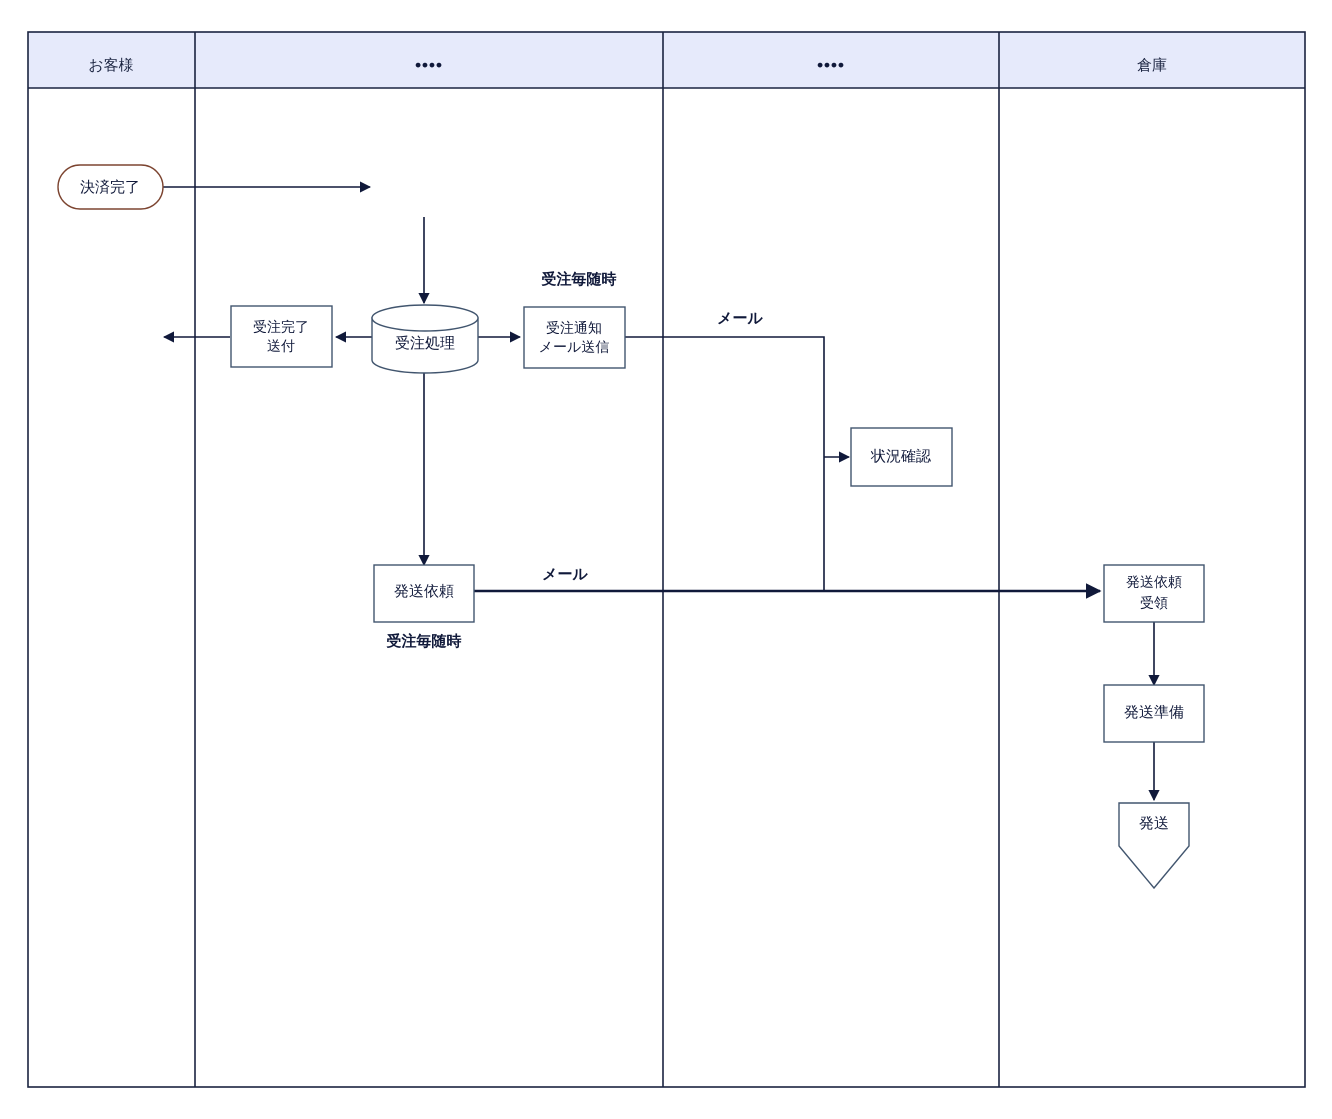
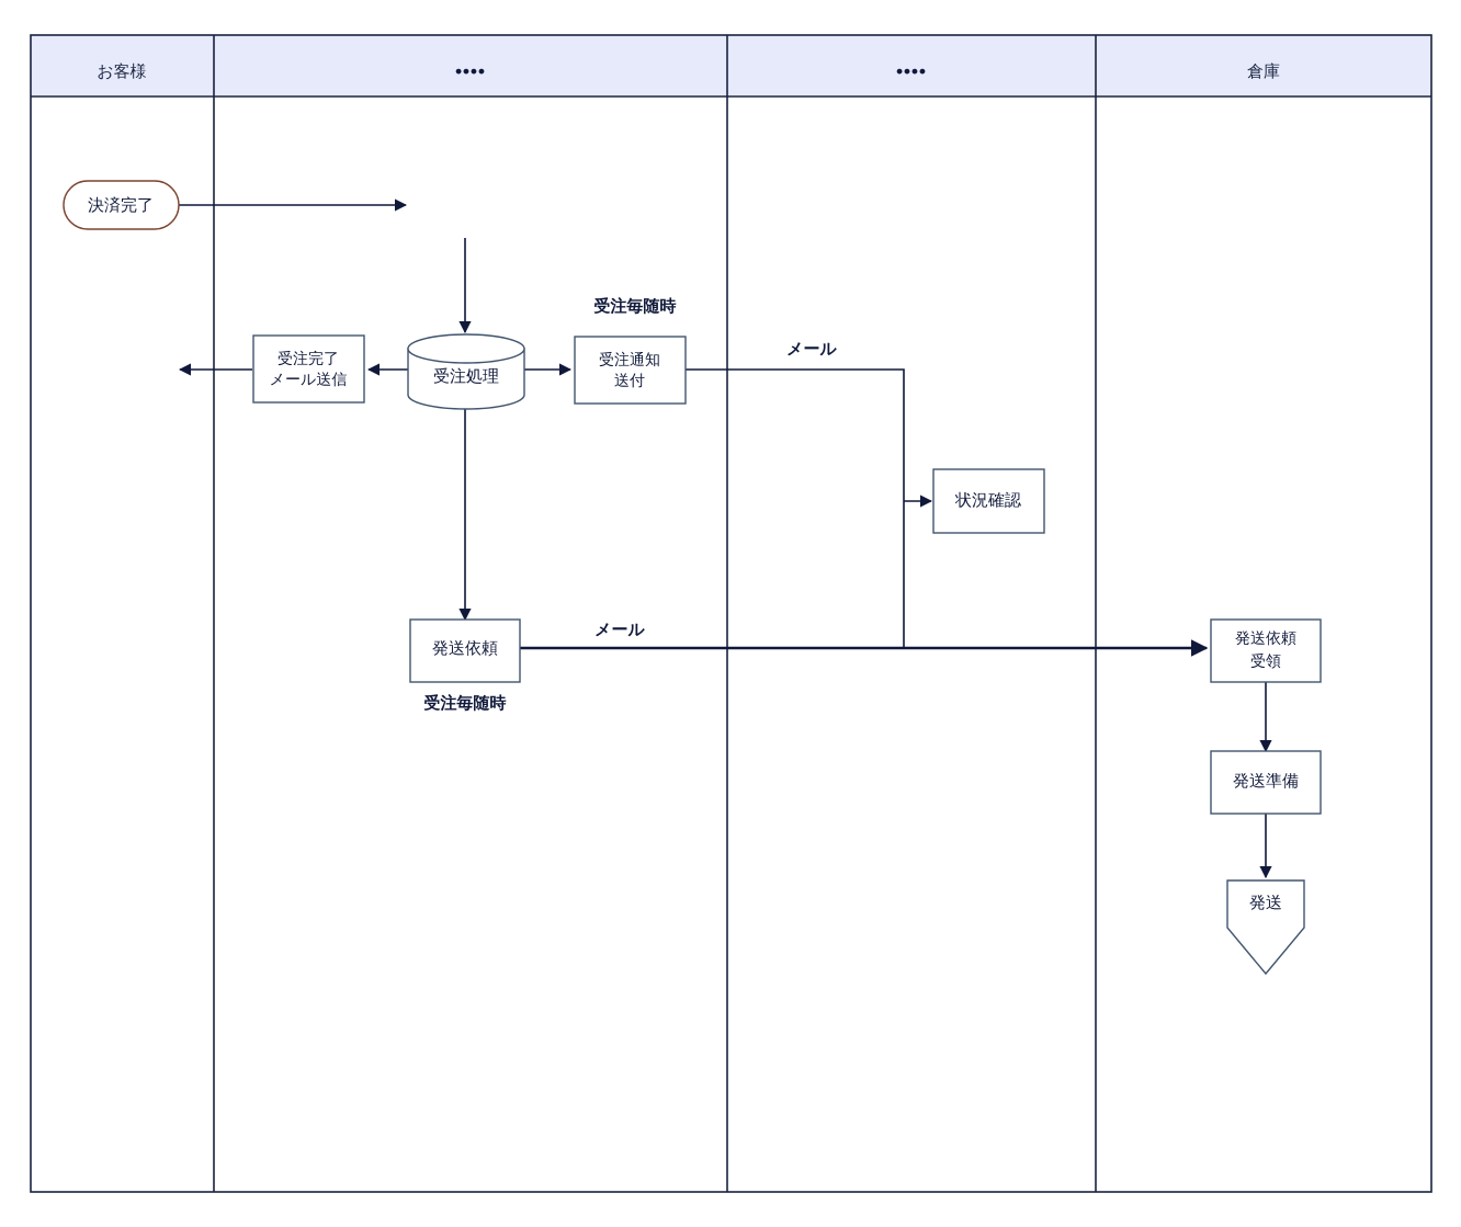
  お客様
  ••••
  ••••
  倉庫
  決済完了
  受注完了
- 送付
+ メール送信
  受注処理
  受注通知
- メール送信
+ 送付
  発送依頼
  状況確認
  発送依頼
  受領
  発送準備
  発送
  受注毎随時
  メール
  メール
  受注毎随時
